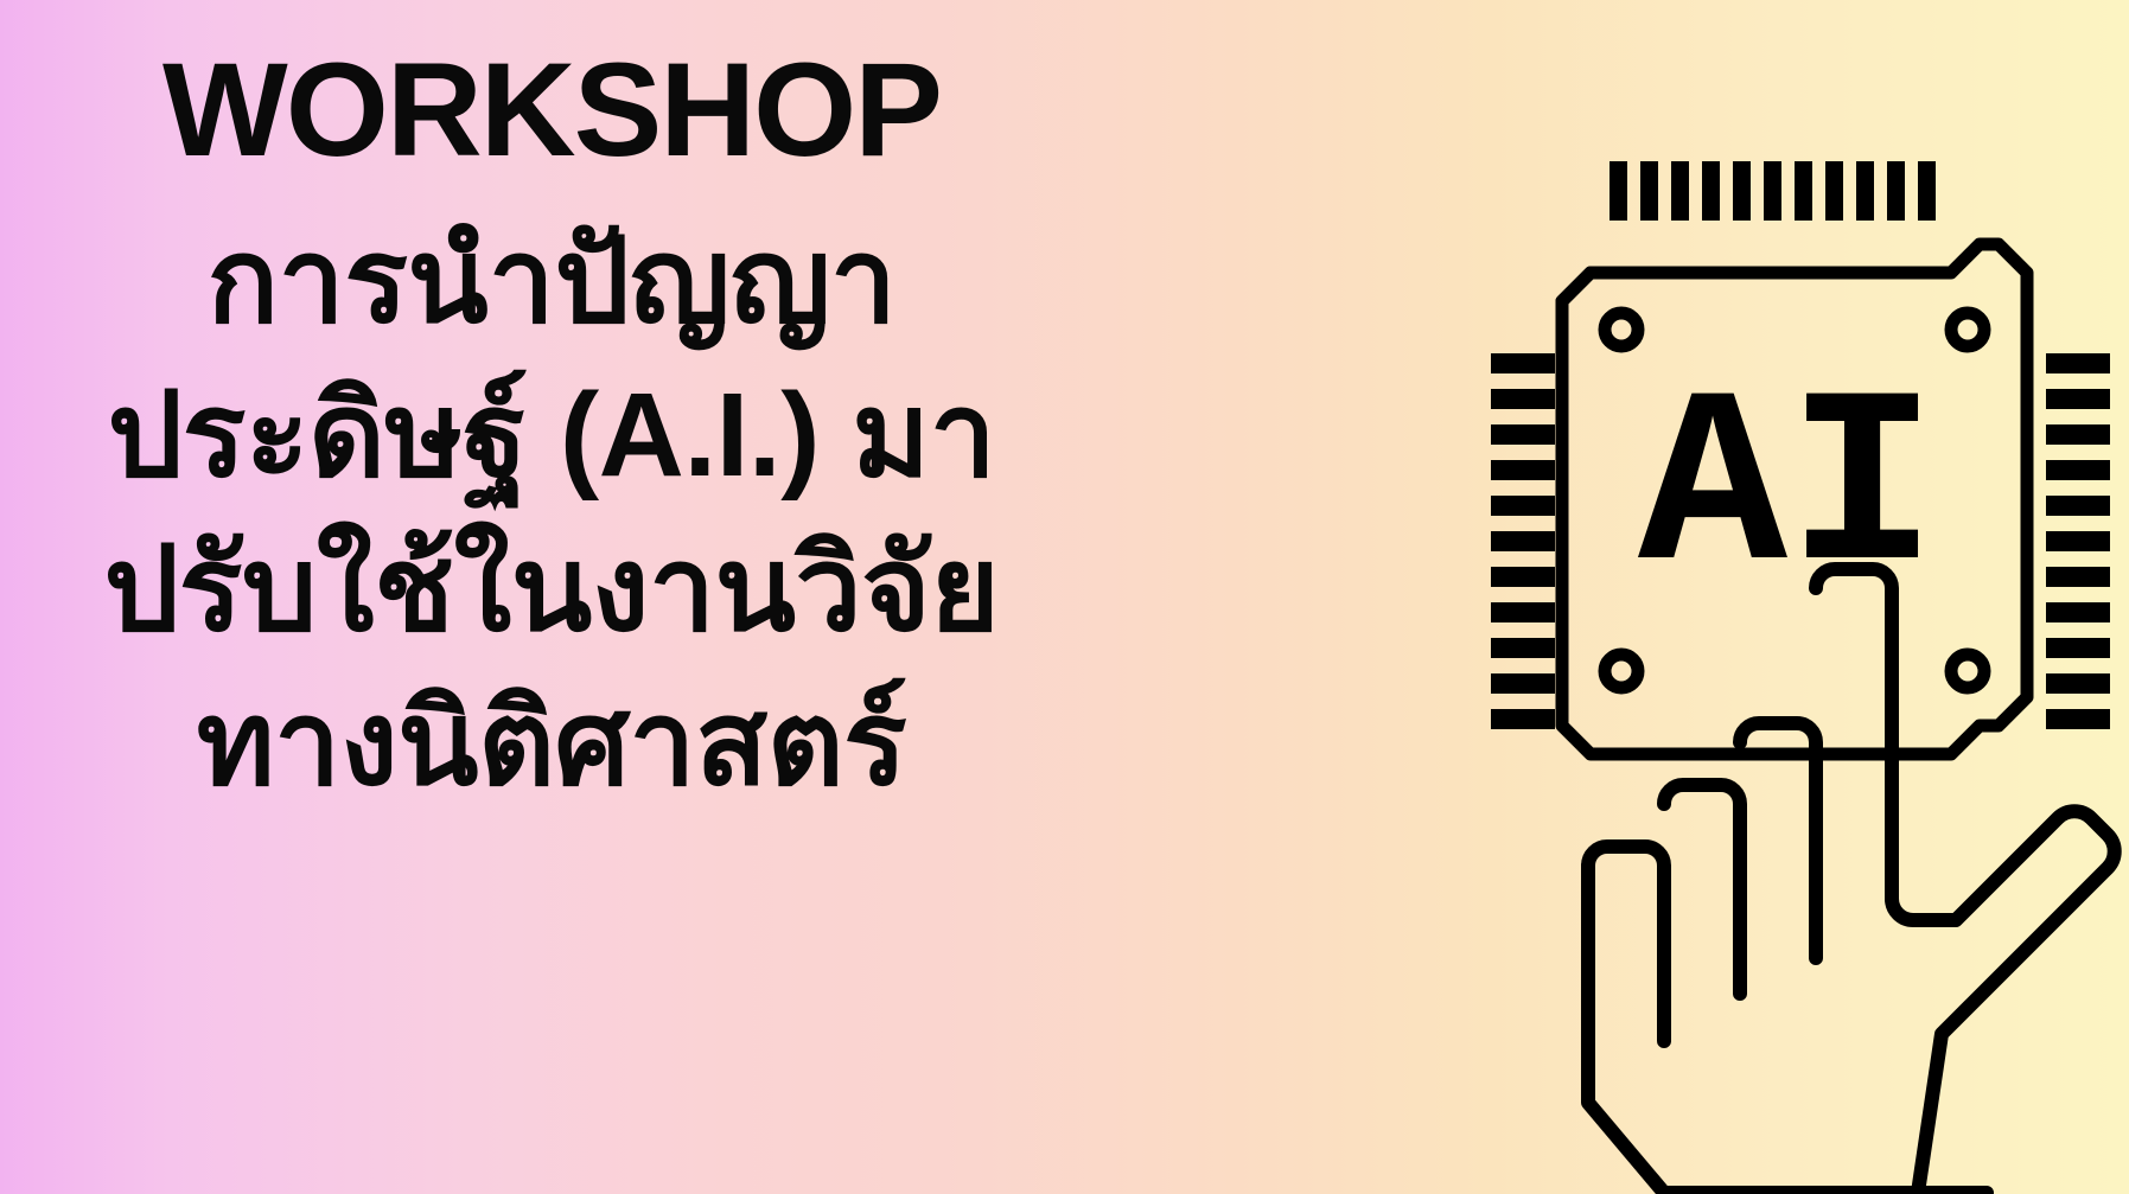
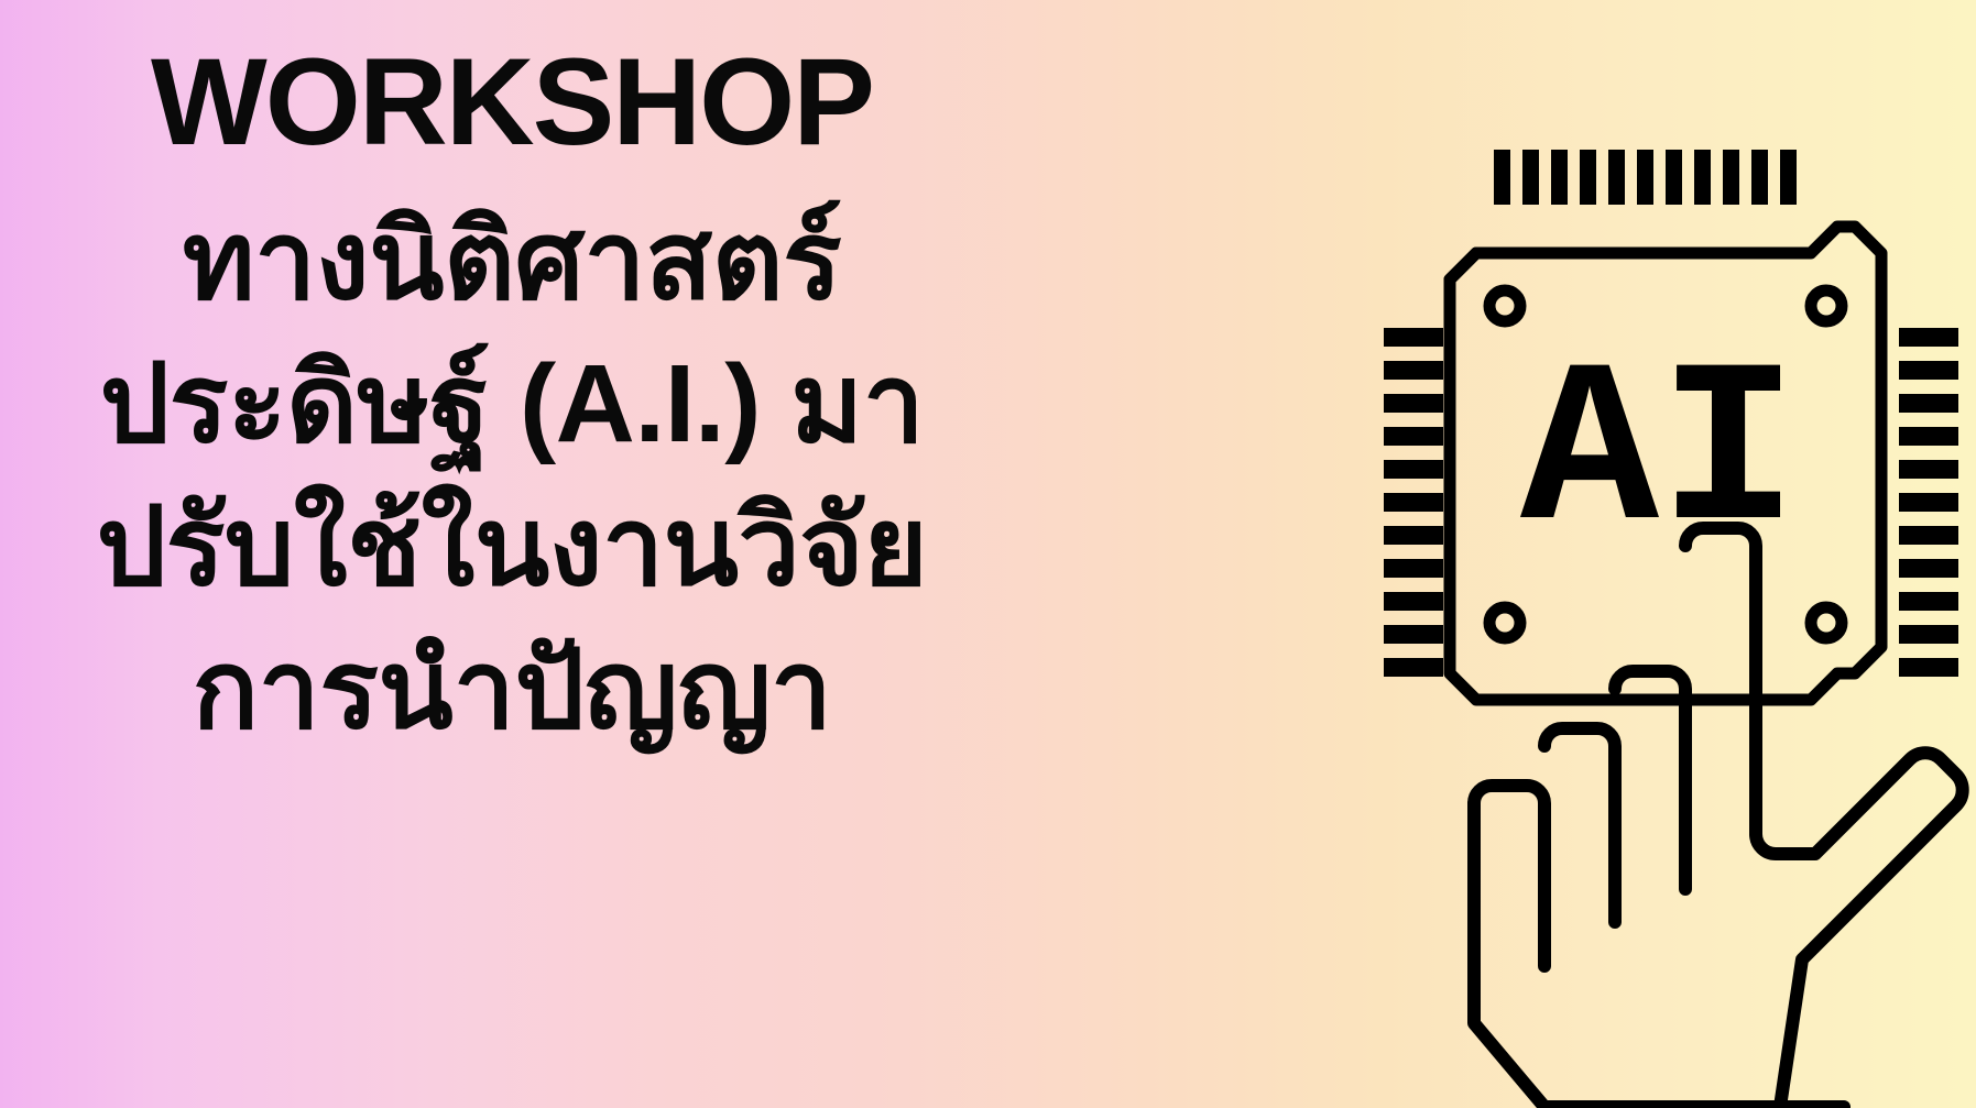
  WORKSHOP
- การนำปัญญา
+ ทางนิติศาสตร์
  ประดิษฐ์ (A.I.) มา
  ปรับใช้ในงานวิจัย
- ทางนิติศาสตร์
+ การนำปัญญา
  AI
